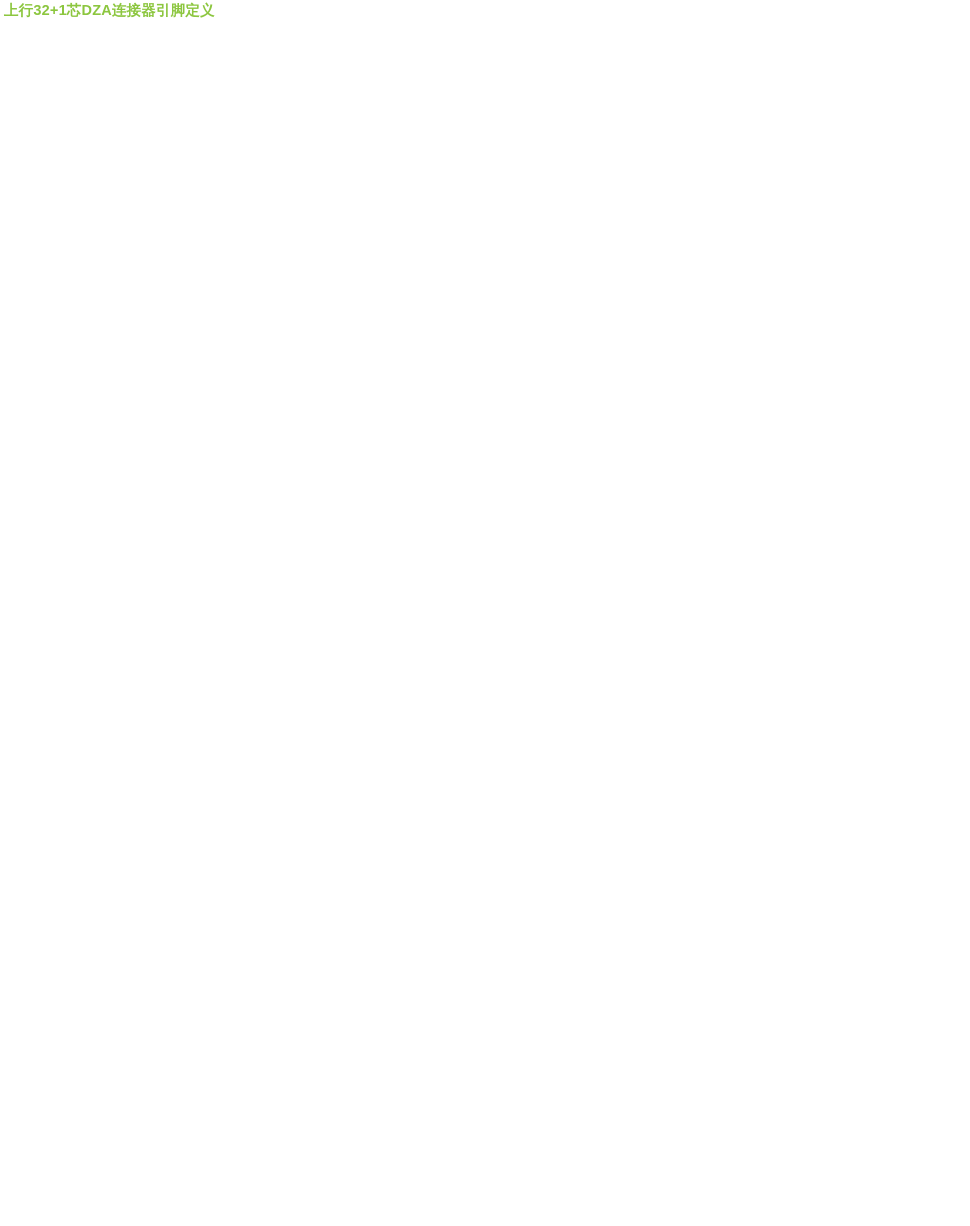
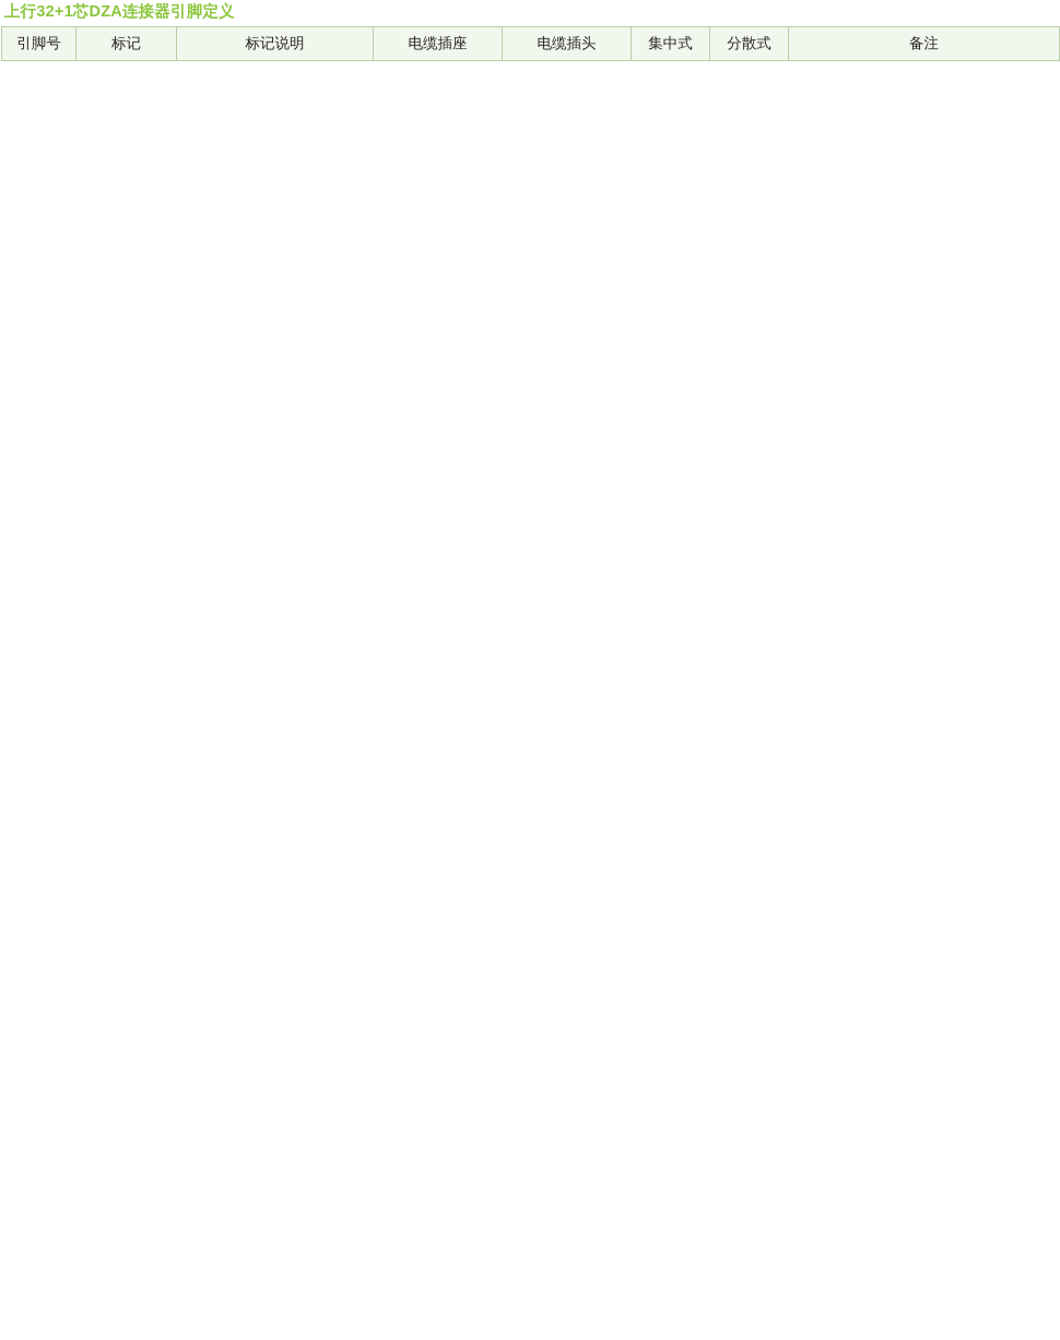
  上行32+1芯DZA连接器引脚定义
+ 引脚号	标记	标记说明	电缆插座	电缆插头	集中式	分散式	备注
